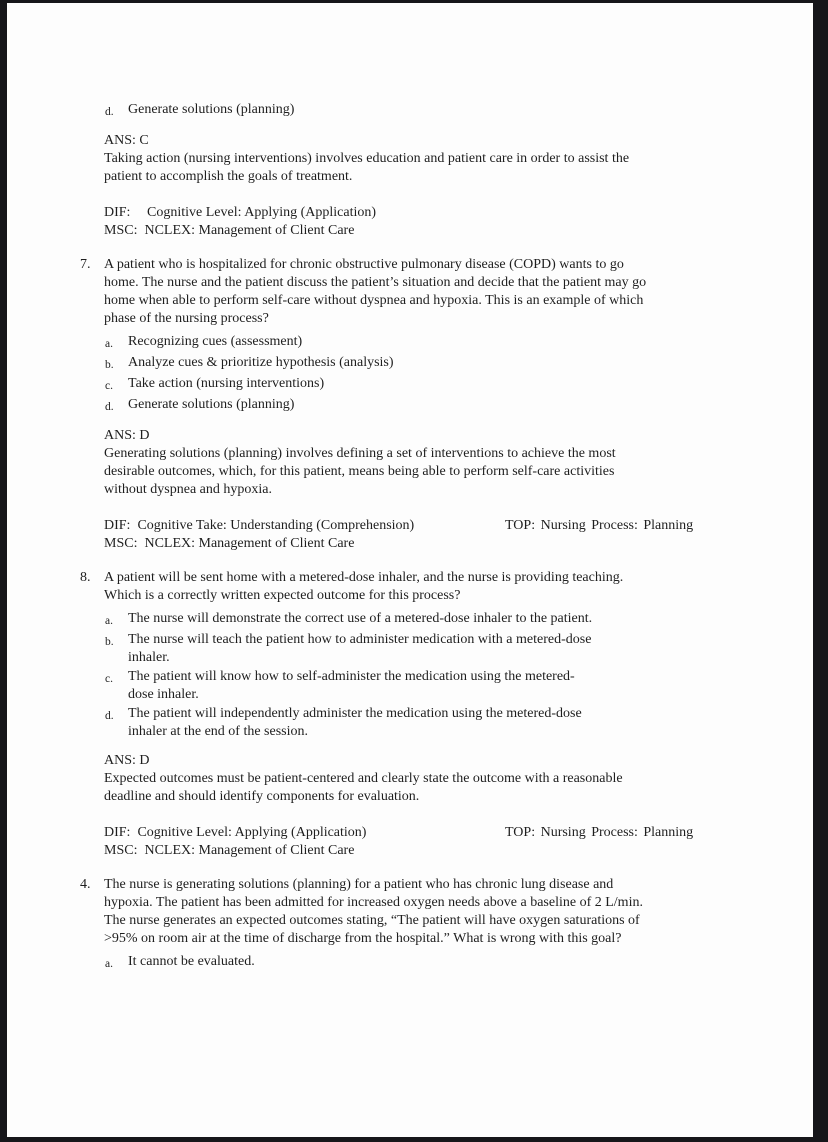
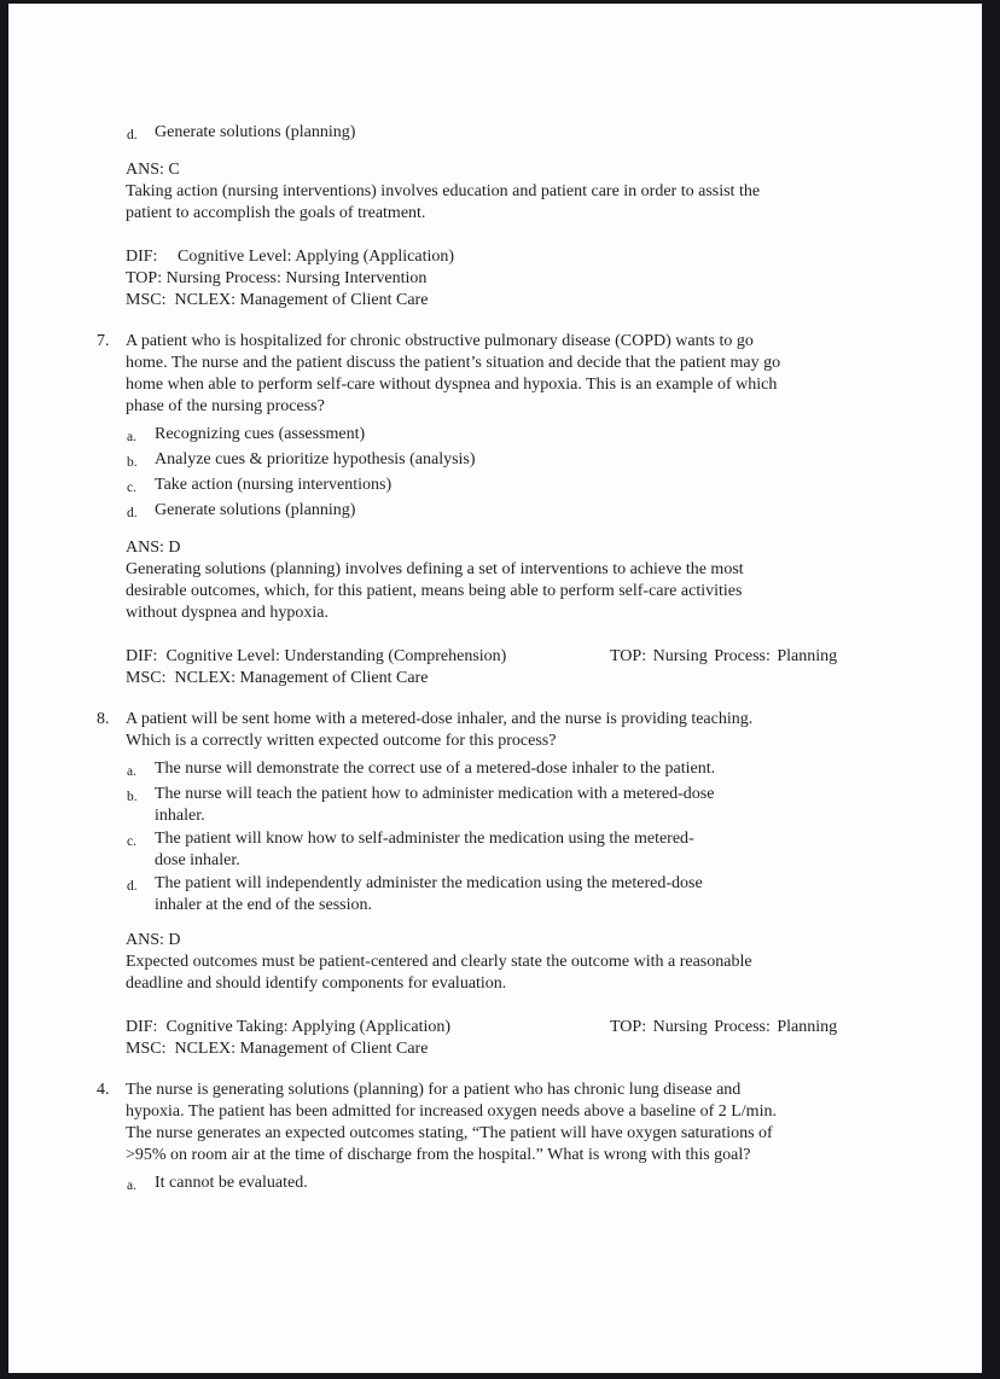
  d.
  Generate solutions (planning)
  ANS: C
  Taking action (nursing interventions) involves education and patient care in order to assist the
  patient to accomplish the goals of treatment.
  DIF: Cognitive Level: Applying (Application)
+ TOP: Nursing Process: Nursing Intervention
  MSC: NCLEX: Management of Client Care
  7.
  A patient who is hospitalized for chronic obstructive pulmonary disease (COPD) wants to go
  home. The nurse and the patient discuss the patient’s situation and decide that the patient may go
  home when able to perform self-care without dyspnea and hypoxia. This is an example of which
  phase of the nursing process?
  a.
  Recognizing cues (assessment)
  b.
  Analyze cues & prioritize hypothesis (analysis)
  c.
  Take action (nursing interventions)
  d.
  Generate solutions (planning)
  ANS: D
  Generating solutions (planning) involves defining a set of interventions to achieve the most
  desirable outcomes, which, for this patient, means being able to perform self-care activities
  without dyspnea and hypoxia.
- DIF: Cognitive Take: Understanding (Comprehension) TOP: Nursing Process: Planning
+ DIF: Cognitive Level: Understanding (Comprehension) TOP: Nursing Process: Planning
  MSC: NCLEX: Management of Client Care
  8.
  A patient will be sent home with a metered-dose inhaler, and the nurse is providing teaching.
  Which is a correctly written expected outcome for this process?
  a.
  The nurse will demonstrate the correct use of a metered-dose inhaler to the patient.
  b.
  The nurse will teach the patient how to administer medication with a metered-dose
  inhaler.
  c.
  The patient will know how to self-administer the medication using the metered-
  dose inhaler.
  d.
  The patient will independently administer the medication using the metered-dose
  inhaler at the end of the session.
  ANS: D
  Expected outcomes must be patient-centered and clearly state the outcome with a reasonable
  deadline and should identify components for evaluation.
- DIF: Cognitive Level: Applying (Application) TOP: Nursing Process: Planning
+ DIF: Cognitive Taking: Applying (Application) TOP: Nursing Process: Planning
  MSC: NCLEX: Management of Client Care
  4.
  The nurse is generating solutions (planning) for a patient who has chronic lung disease and
  hypoxia. The patient has been admitted for increased oxygen needs above a baseline of 2 L/min.
  The nurse generates an expected outcomes stating, “The patient will have oxygen saturations of
  >95% on room air at the time of discharge from the hospital.” What is wrong with this goal?
  a.
  It cannot be evaluated.
